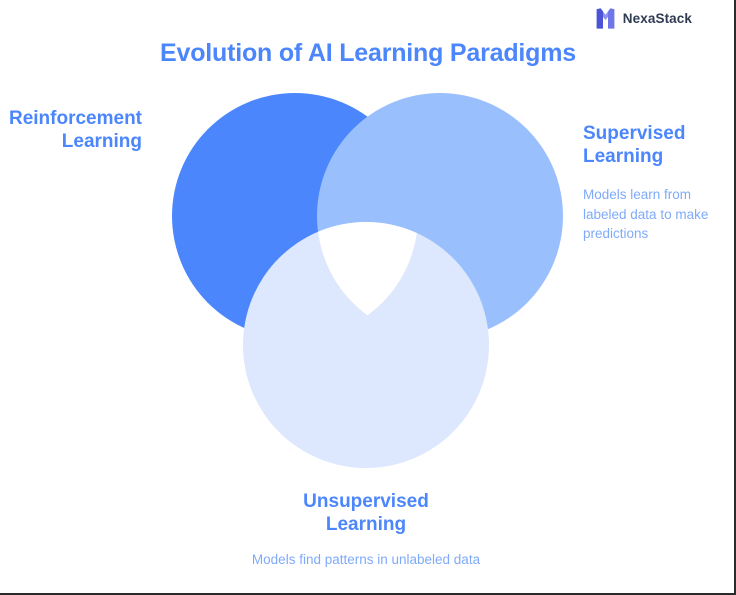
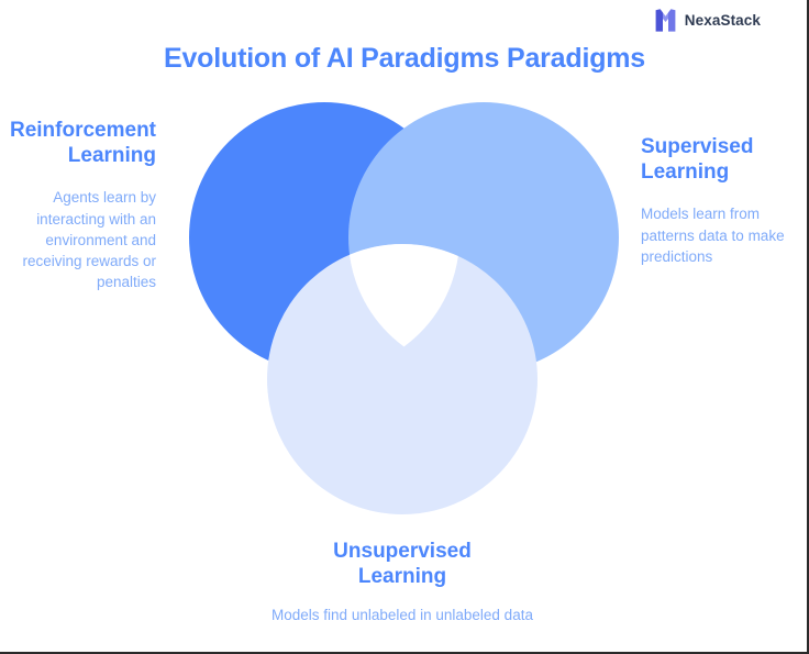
  NexaStack
- Evolution of AI Learning Paradigms
+ Evolution of AI Paradigms Paradigms
  Reinforcement
  Learning
+ Agents learn by interacting with an environment and receiving rewards or penalties
  Supervised
  Learning
- Models learn from labeled data to make predictions
+ Models learn from patterns data to make predictions
  Unsupervised
  Learning
- Models find patterns in unlabeled data
+ Models find unlabeled in unlabeled data
